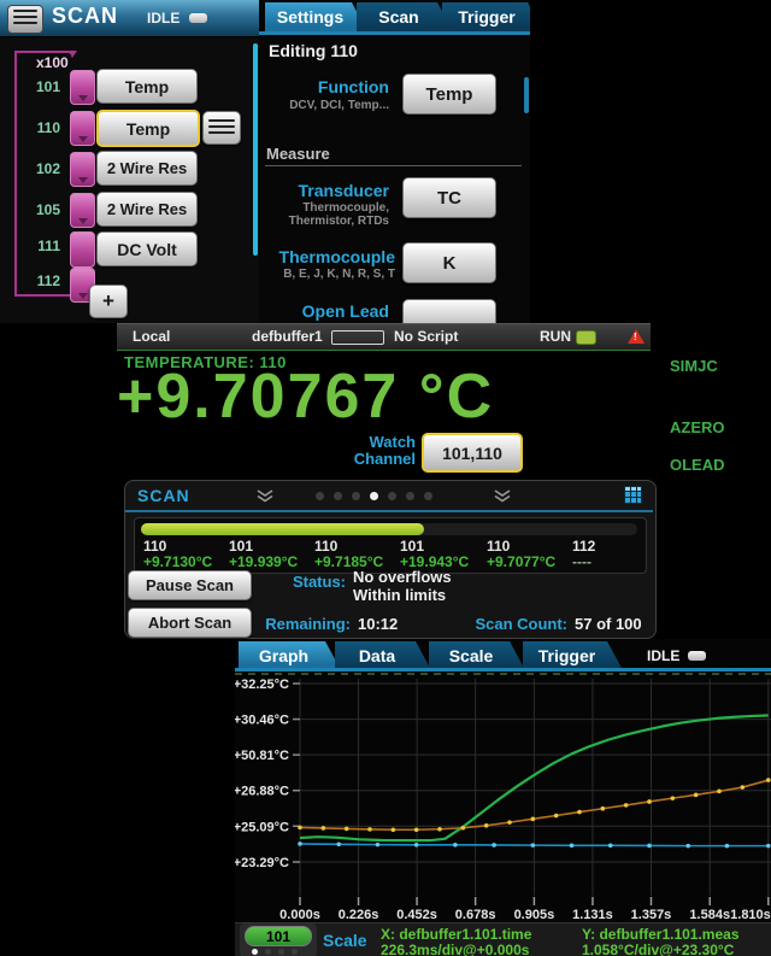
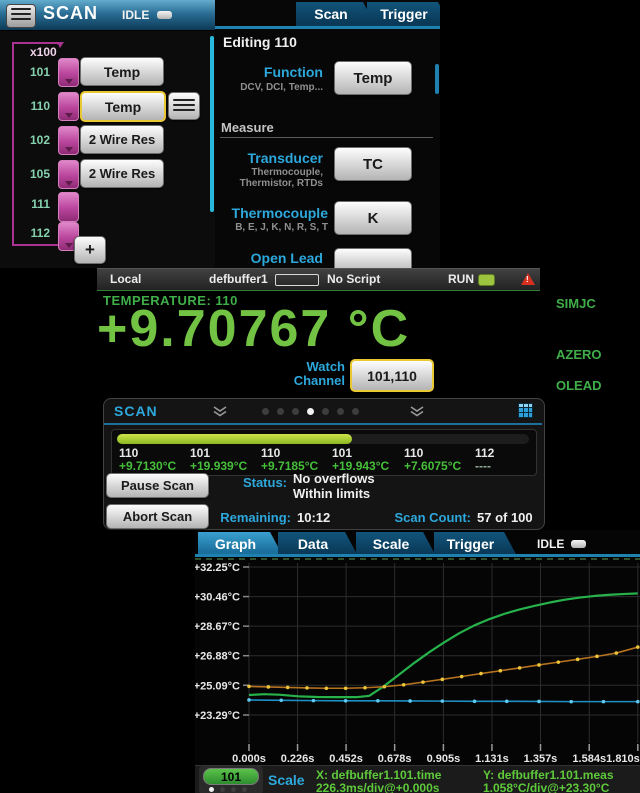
  SCAN
  IDLE
  x100
  101
  Temp
  110
  Temp
  102
  2 Wire Res
  105
  2 Wire Res
  111
- DC Volt
  112
  +
- Settings
  Scan
  Trigger
  Editing 110
  Function
  DCV, DCI, Temp...
  Temp
  Measure
  Transducer
  Thermocouple,
  Thermistor, RTDs
  TC
  Thermocouple
  B, E, J, K, N, R, S, T
  K
  Open Lead
  Local
  defbuffer1
  No Script
  RUN
  !
  TEMPERATURE: 110
  +9.70767 °C
  SIMJC
  AZERO
  OLEAD
  Watch
  Channel
  101,110
  SCAN
  110
  +9.7130°C
  101
  +19.939°C
  110
  +9.7185°C
  101
  +19.943°C
  110
- +9.7077°C
+ +7.6075°C
  112
  ----
  Pause Scan
  Abort Scan
  Status:
  No overflows
  Within limits
  Remaining:
  10:12
  Scan Count:
  57 of 100
  Graph
  Data
  Scale
  Trigger
  IDLE
  0.000s
  0.226s
  0.452s
  0.678s
  0.905s
  1.131s
  1.357s
  1.584s
  1.810s
  +32.25°C
  +30.46°C
- +50.81°C
+ +28.67°C
  +26.88°C
  +25.09°C
  +23.29°C
  101
  Scale
  X: defbuffer1.101.time
  226.3ms/div@+0.000s
  Y: defbuffer1.101.meas
  1.058°C/div@+23.30°C
